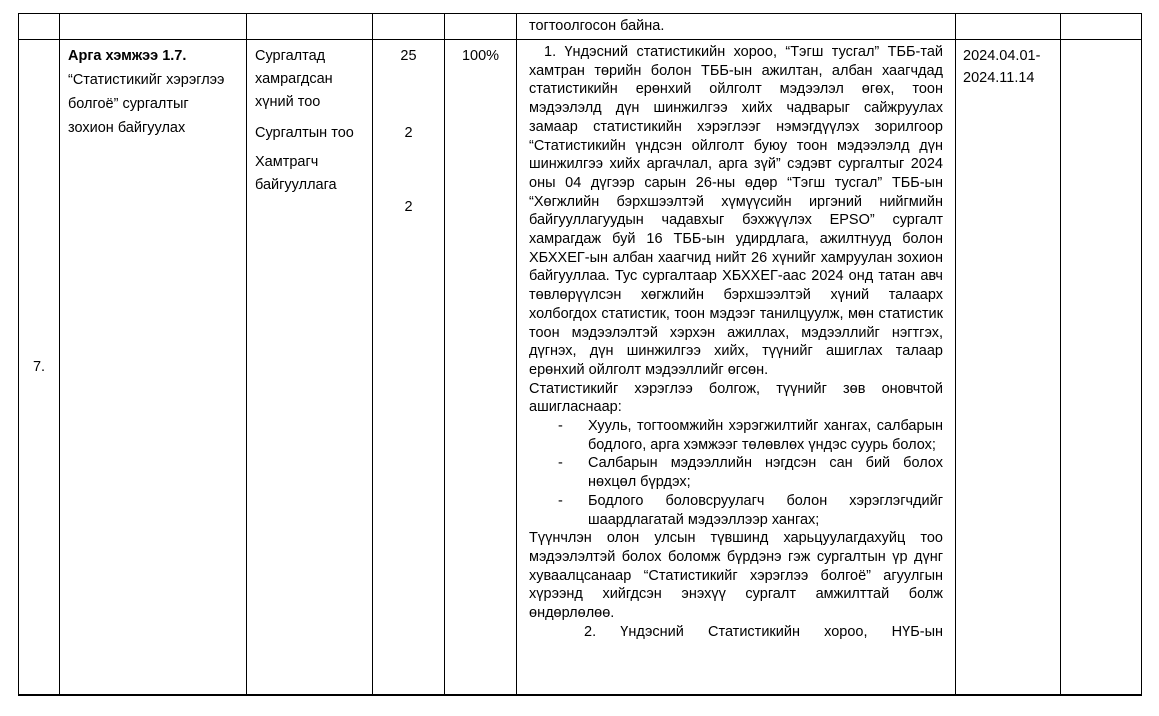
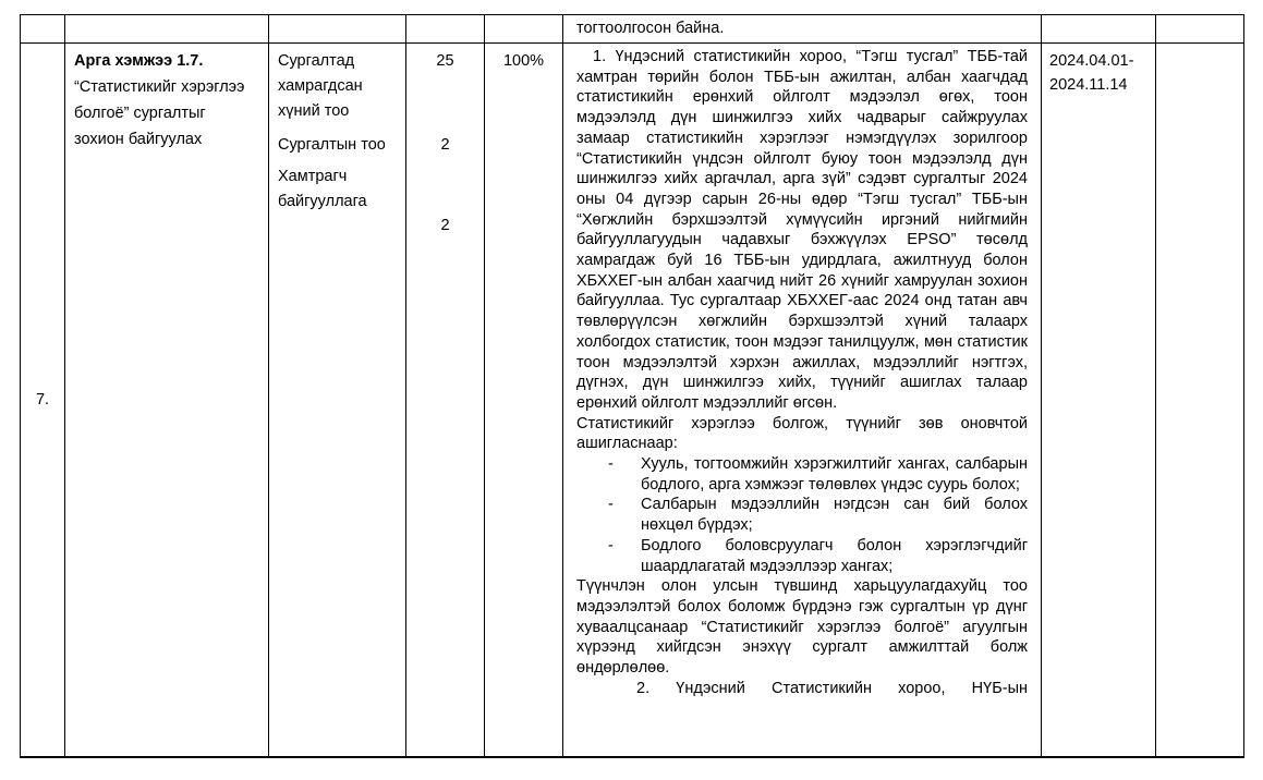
  тогтоолгосон байна.
  7.
  Арга хэмжээ 1.7. “Статистикийг хэрэглээ болгоё” сургалтыг зохион байгуулах
  Сургалтад хамрагдсан хүний тоо
  Сургалтын тоо
  Хамтрагч байгууллага
  25
  2
  2
  100%
- 1. Үндэсний статистикийн хороо, “Тэгш тусгал” ТББ-тай хамтран төрийн болон ТББ-ын ажилтан, албан хаагчдад статистикийн ерөнхий ойлголт мэдээлэл өгөх, тоон мэдээлэлд дүн шинжилгээ хийх чадварыг сайжруулах замаар статистикийн хэрэглээг нэмэгдүүлэх зорилгоор “Статистикийн үндсэн ойлголт буюу тоон мэдээлэлд дүн шинжилгээ хийх аргачлал, арга зүй” сэдэвт сургалтыг 2024 оны 04 дүгээр сарын 26-ны өдөр “Тэгш тусгал” ТББ-ын “Хөгжлийн бэрхшээлтэй хүмүүсийн иргэний нийгмийн байгууллагуудын чадавхыг бэхжүүлэх EPSO” сургалт хамрагдаж буй 16 ТББ-ын удирдлага, ажилтнууд болон ХБХХЕГ-ын албан хаагчид нийт 26 хүнийг хамруулан зохион байгууллаа. Тус сургалтаар ХБХХЕГ-аас 2024 онд татан авч төвлөрүүлсэн хөгжлийн бэрхшээлтэй хүний талаарх холбогдох статистик, тоон мэдээг танилцуулж, мөн статистик тоон мэдээлэлтэй хэрхэн ажиллах, мэдээллийг нэгтгэх, дүгнэх, дүн шинжилгээ хийх, түүнийг ашиглах талаар ерөнхий ойлголт мэдээллийг өгсөн.
+ 1. Үндэсний статистикийн хороо, “Тэгш тусгал” ТББ-тай хамтран төрийн болон ТББ-ын ажилтан, албан хаагчдад статистикийн ерөнхий ойлголт мэдээлэл өгөх, тоон мэдээлэлд дүн шинжилгээ хийх чадварыг сайжруулах замаар статистикийн хэрэглээг нэмэгдүүлэх зорилгоор “Статистикийн үндсэн ойлголт буюу тоон мэдээлэлд дүн шинжилгээ хийх аргачлал, арга зүй” сэдэвт сургалтыг 2024 оны 04 дүгээр сарын 26-ны өдөр “Тэгш тусгал” ТББ-ын “Хөгжлийн бэрхшээлтэй хүмүүсийн иргэний нийгмийн байгууллагуудын чадавхыг бэхжүүлэх EPSO” төсөлд хамрагдаж буй 16 ТББ-ын удирдлага, ажилтнууд болон ХБХХЕГ-ын албан хаагчид нийт 26 хүнийг хамруулан зохион байгууллаа. Тус сургалтаар ХБХХЕГ-аас 2024 онд татан авч төвлөрүүлсэн хөгжлийн бэрхшээлтэй хүний талаарх холбогдох статистик, тоон мэдээг танилцуулж, мөн статистик тоон мэдээлэлтэй хэрхэн ажиллах, мэдээллийг нэгтгэх, дүгнэх, дүн шинжилгээ хийх, түүнийг ашиглах талаар ерөнхий ойлголт мэдээллийг өгсөн.
  Статистикийг хэрэглээ болгож, түүнийг зөв оновчтой ашигласнаар:
  -
  Хууль, тогтоомжийн хэрэгжилтийг хангах, салбарын бодлого, арга хэмжээг төлөвлөх үндэс суурь болох;
  -
  Салбарын мэдээллийн нэгдсэн сан бий болох нөхцөл бүрдэх;
  -
  Бодлого боловсруулагч болон хэрэглэгчдийг шаардлагатай мэдээллээр хангах;
  Түүнчлэн олон улсын түвшинд харьцуулагдахуйц тоо мэдээлэлтэй болох боломж бүрдэнэ гэж сургалтын үр дүнг хуваалцсанаар “Статистикийг хэрэглээ болгоё” агуулгын хүрээнд хийгдсэн энэхүү сургалт амжилттай болж өндөрлөлөө.
  2. Үндэсний Статистикийн хороо, НҮБ-ын
  2024.04.01-
  2024.11.14
